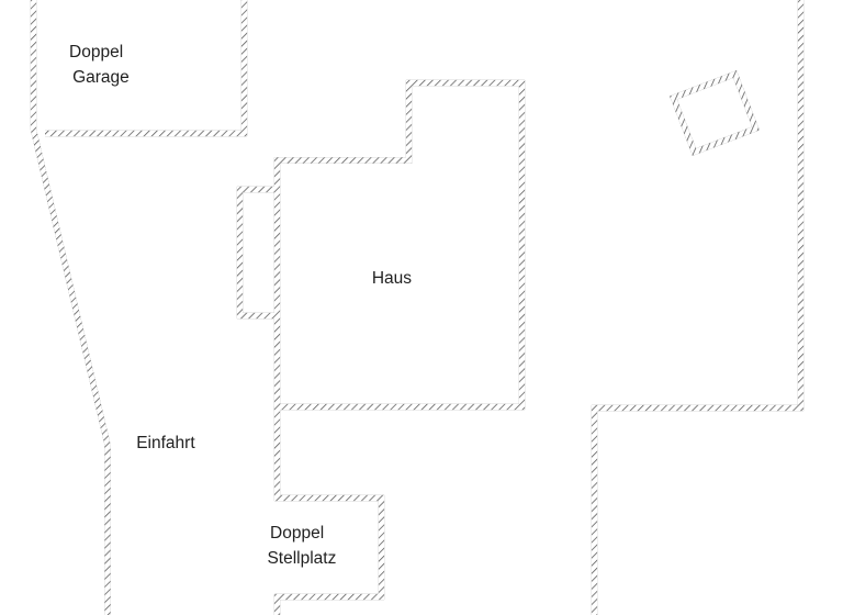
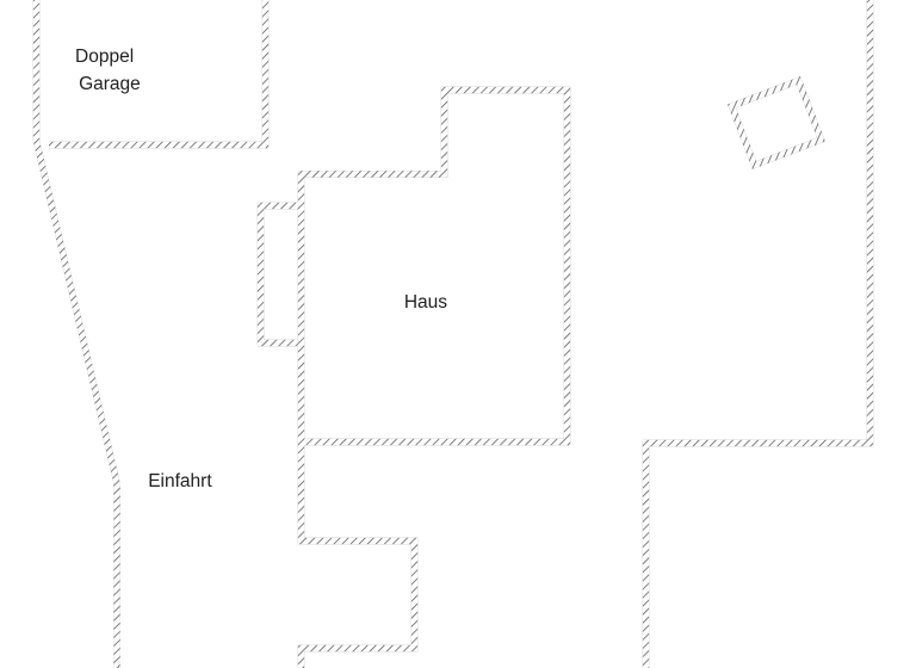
  Doppel Garage
  Haus
  Einfahrt
- Doppel Stellplatz
